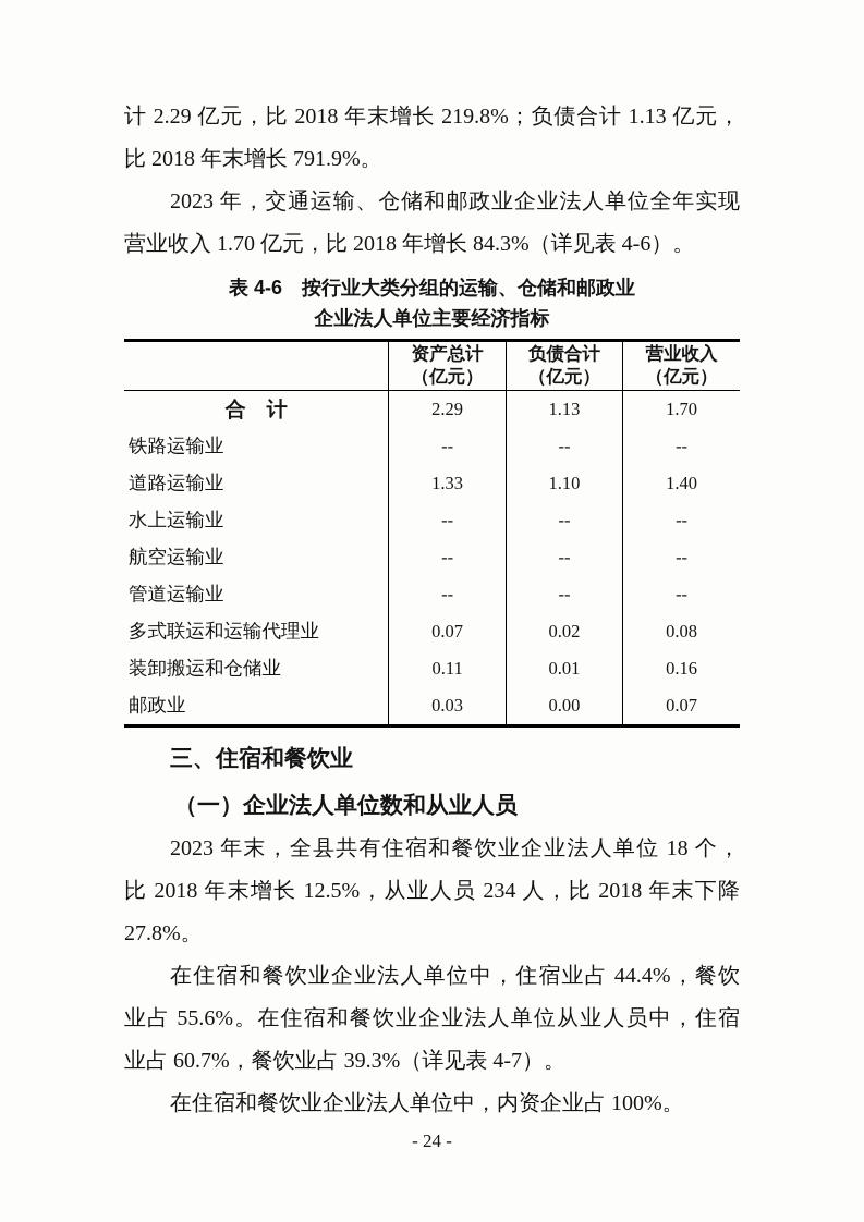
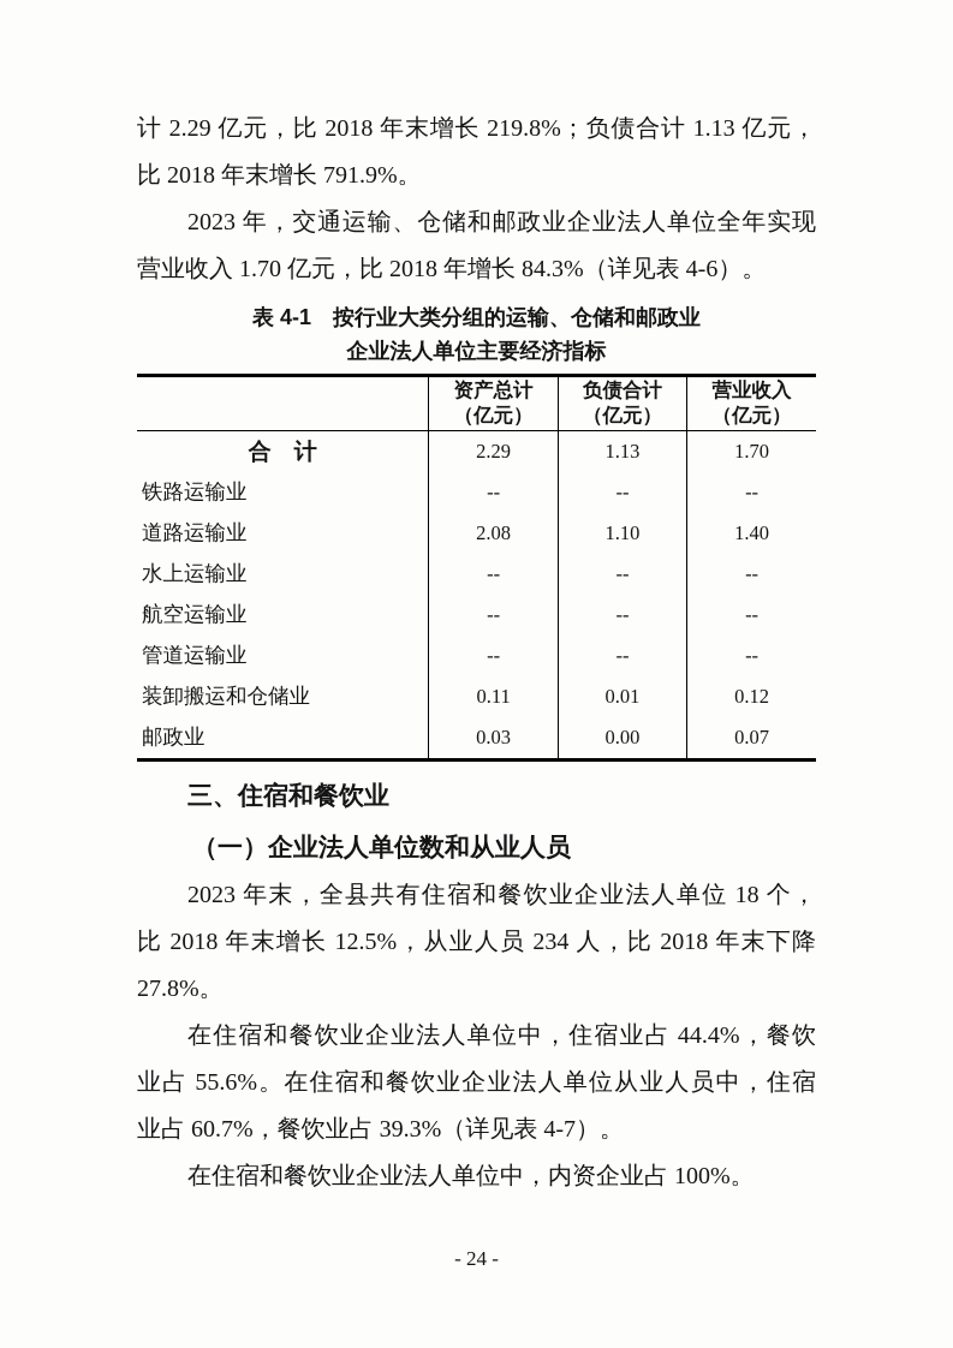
  计 2.29 亿元，比 2018 年末增长 219.8%；负债合计 1.13 亿元，
  比 2018 年末增长 791.9%。
  2023 年，交通运输、仓储和邮政业企业法人单位全年实现
  营业收入 1.70 亿元，比 2018 年增长 84.3%（详见表 4-6）。
- 表 4-6 按行业大类分组的运输、仓储和邮政业
+ 表 4-1 按行业大类分组的运输、仓储和邮政业
  企业法人单位主要经济指标
  	资产总计 （亿元）	负债合计 （亿元）	营业收入 （亿元）
  合 计	2.29	1.13	1.70
  铁路运输业	--	--	--
- 道路运输业	1.33	1.10	1.40
+ 道路运输业	2.08	1.10	1.40
  水上运输业	--	--	--
  航空运输业	--	--	--
  管道运输业	--	--	--
- 多式联运和运输代理业	0.07	0.02	0.08
- 装卸搬运和仓储业	0.11	0.01	0.16
+ 装卸搬运和仓储业	0.11	0.01	0.12
  邮政业	0.03	0.00	0.07
  三、住宿和餐饮业
  （一）企业法人单位数和从业人员
  2023 年末，全县共有住宿和餐饮业企业法人单位 18 个，
  比 2018 年末增长 12.5%，从业人员 234 人，比 2018 年末下降
  27.8%。
  在住宿和餐饮业企业法人单位中，住宿业占 44.4%，餐饮
  业占 55.6%。在住宿和餐饮业企业法人单位从业人员中，住宿
  业占 60.7%，餐饮业占 39.3%（详见表 4-7）。
  在住宿和餐饮业企业法人单位中，内资企业占 100%。
  - 24 -
